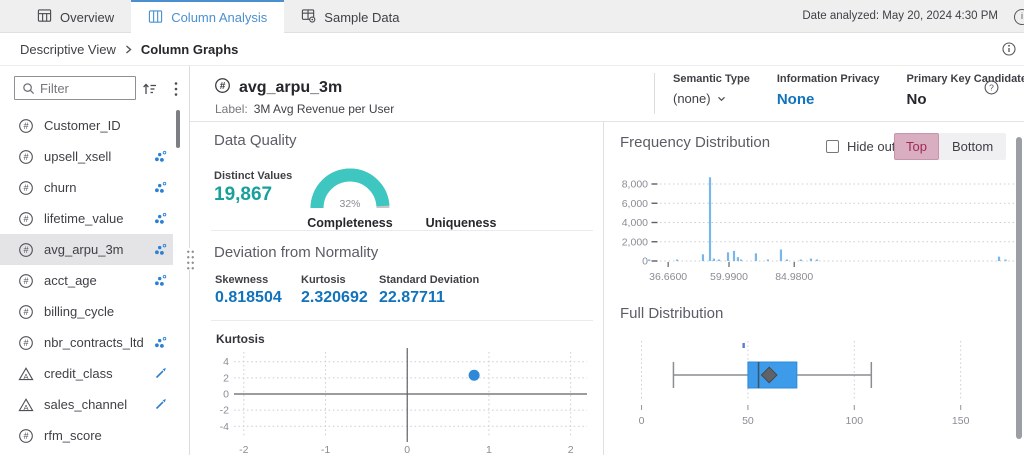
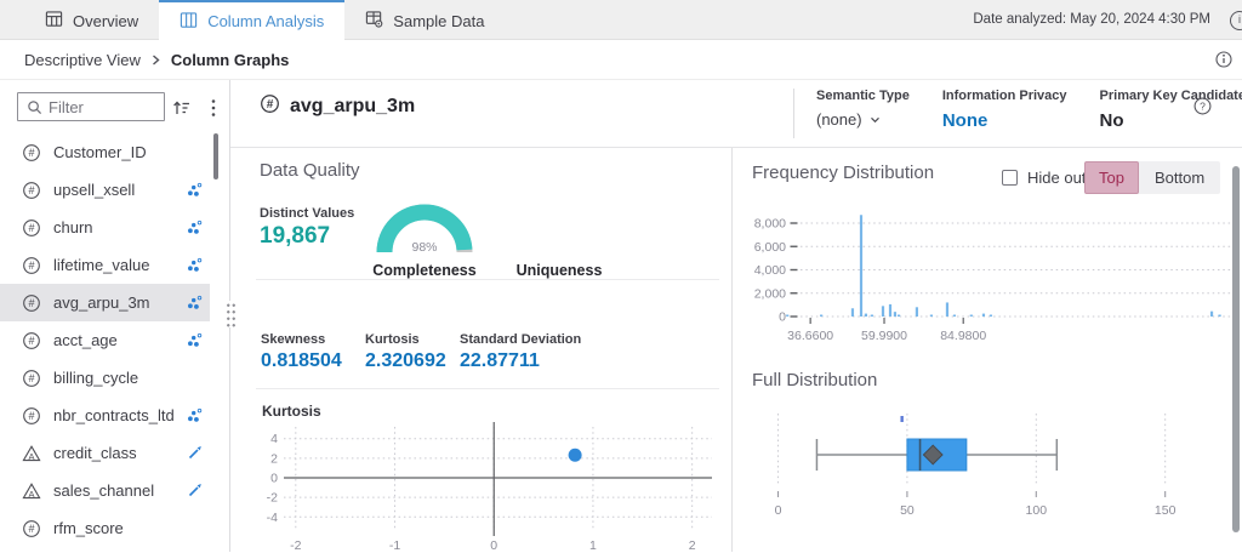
  Overview
  Column Analysis
  Sample Data
  Date analyzed: May 20, 2024 4:30 PM
  i
  Descriptive View
  Column Graphs
  Filter
  #
  Customer_ID
  #
  upsell_xsell
  #
  churn
  #
  lifetime_value
  #
  avg_arpu_3m
  #
  acct_age
  #
  billing_cycle
  #
  nbr_contracts_ltd
  A
  credit_class
  A
  sales_channel
  #
  rfm_score
  #
  avg_arpu_3m
- Label: 3M Avg Revenue per User
  Semantic Type
  (none)
  Information Privacy
  None
  Primary Key Candidat
  No
  ?
  Data Quality
  Distinct Values
  19,867
- 32%
+ 98%
  Completeness
  Uniqueness
- Deviation from Normality
  Skewness
  0.818504
  Kurtosis
  2.320692
  Standard Deviation
  22.87711
  Kurtosis
  4
  2
  0
  -2
  -4
  -2
  -1
  0
  1
  2
  Frequency Distribution
  Top
  Bottom
  0
  2,000
  4,000
  6,000
  8,000
  36.6600
  59.9900
  84.9800
  Full Distribution
  0
  50
  100
  150
